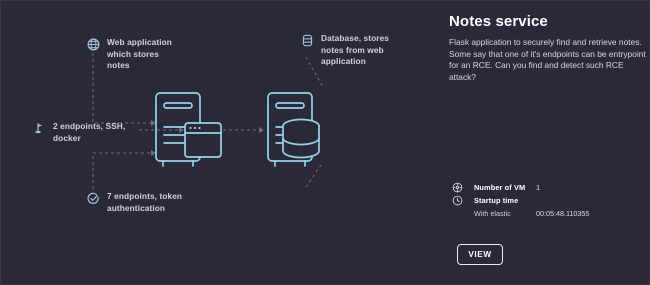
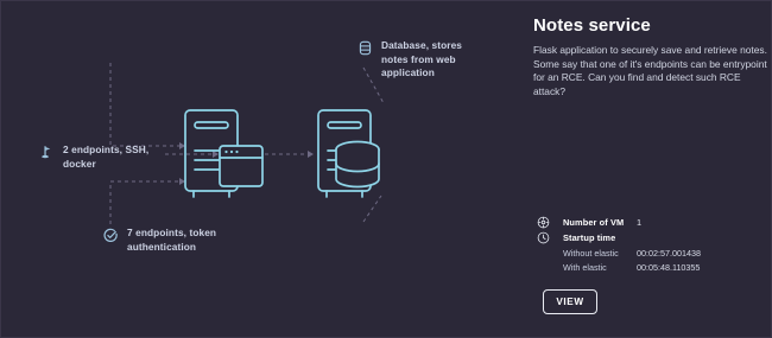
- Web application
- which stores
- notes
  Database, stores
  notes from web
  application
  2 endpoints, SSH,
  docker
  7 endpoints, token
  authentication
  Notes service
- Flask application to securely find and retrieve notes. Some say that one of it's endpoints can be entrypoint for an RCE. Can you find and detect such RCE attack?
+ Flask application to securely save and retrieve notes. Some say that one of it's endpoints can be entrypoint for an RCE. Can you find and detect such RCE attack?
  Number of VM
  1
  Startup time
+ Without elastic
+ 00:02:57.001438
  With elastic
  00:05:48.110355
  VIEW
